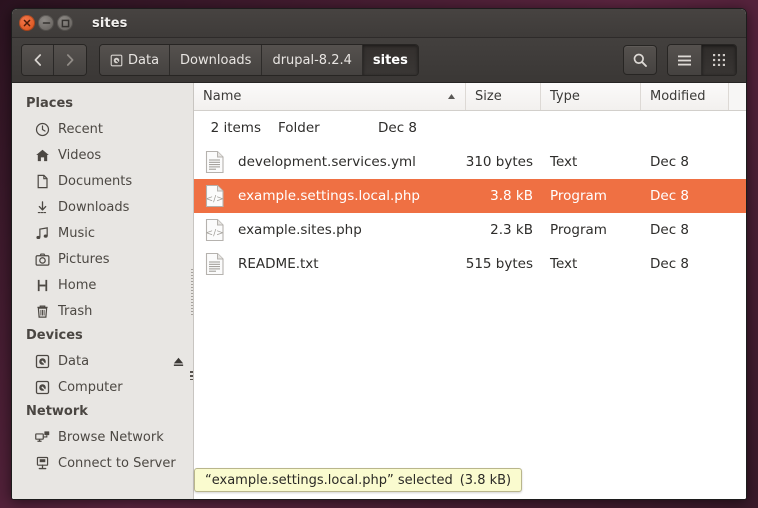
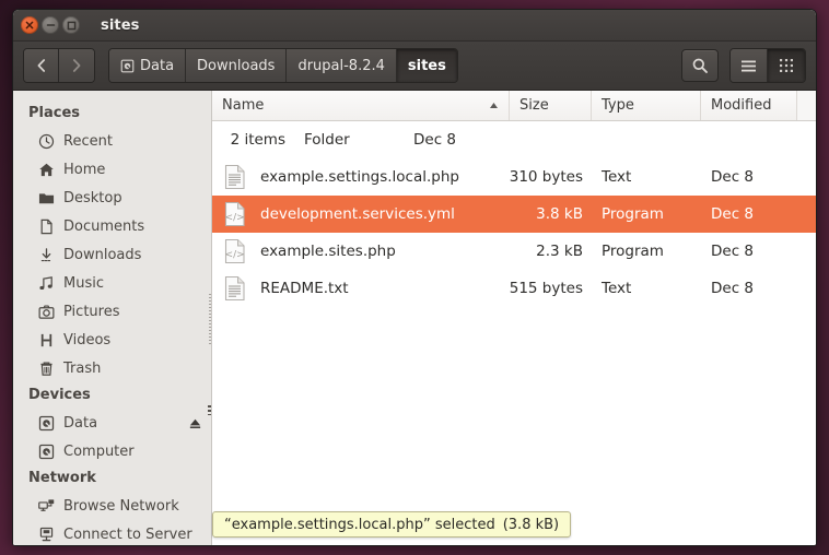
  sites
  Data
  Downloads
  drupal-8.2.4
  sites
  Places
  Recent
- Videos
+ Home
+ Desktop
  Documents
  Downloads
  Music
  Pictures
- Home
+ Videos
  Trash
  Devices
  Data
  Computer
  Network
  Browse Network
  Connect to Server
  Name
  Size
  Type
  Modified
  2 items
  Folder
  Dec 8
- development.services.yml
+ example.settings.local.php
  310 bytes
  Text
  Dec 8
  </>
- example.settings.local.php
+ development.services.yml
  3.8 kB
  Program
  Dec 8
  </>
  example.sites.php
  2.3 kB
  Program
  Dec 8
  README.txt
  515 bytes
  Text
  Dec 8
  “example.settings.local.php” selected
  (3.8 kB)
